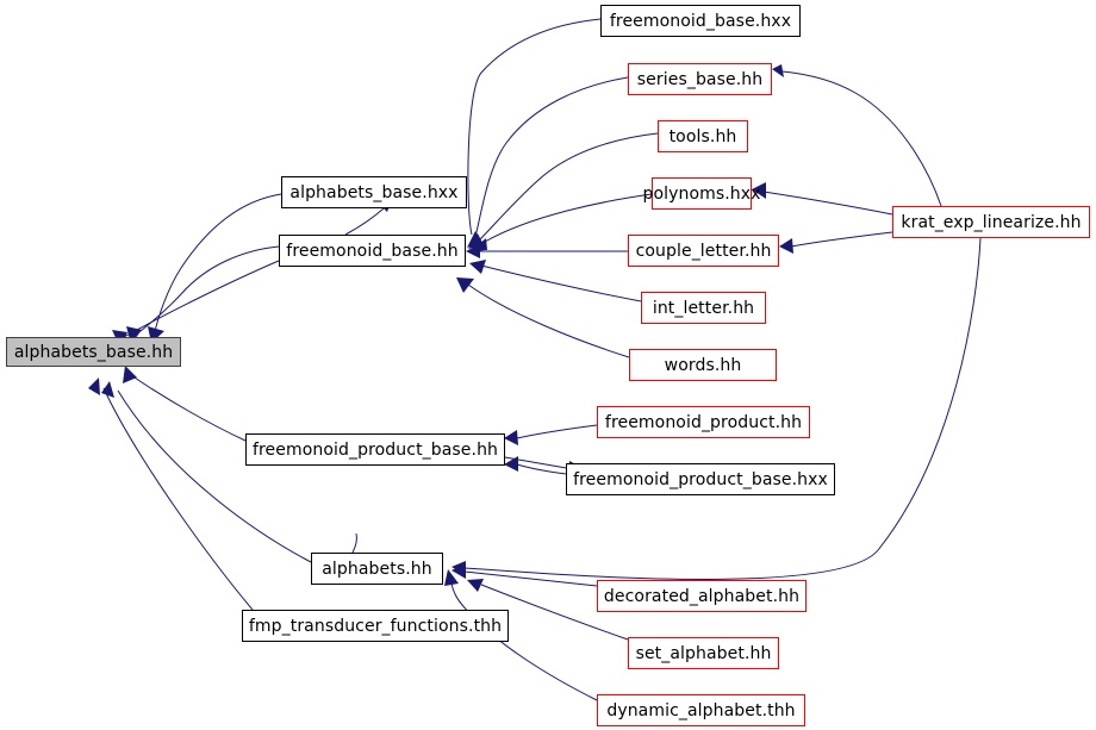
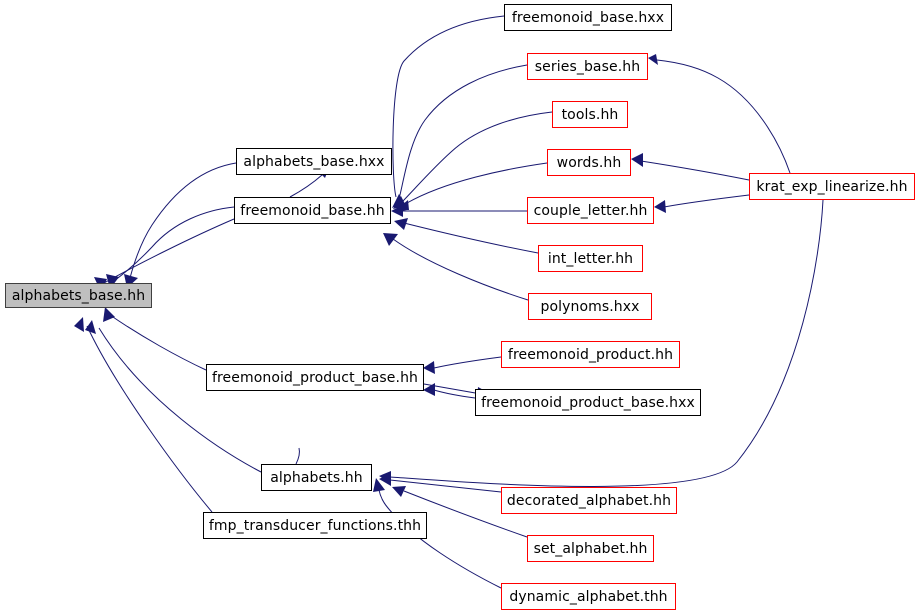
  alphabets_base.hh
  alphabets_base.hxx
  freemonoid_base.hh
  freemonoid_base.hxx
  series_base.hh
  tools.hh
- polynoms.hxx
+ words.hh
  couple_letter.hh
  int_letter.hh
- words.hh
+ polynoms.hxx
  krat_exp_linearize.hh
  freemonoid_product_base.hh
  freemonoid_product.hh
  freemonoid_product_base.hxx
  alphabets.hh
  fmp_transducer_functions.thh
  decorated_alphabet.hh
  set_alphabet.hh
  dynamic_alphabet.thh
